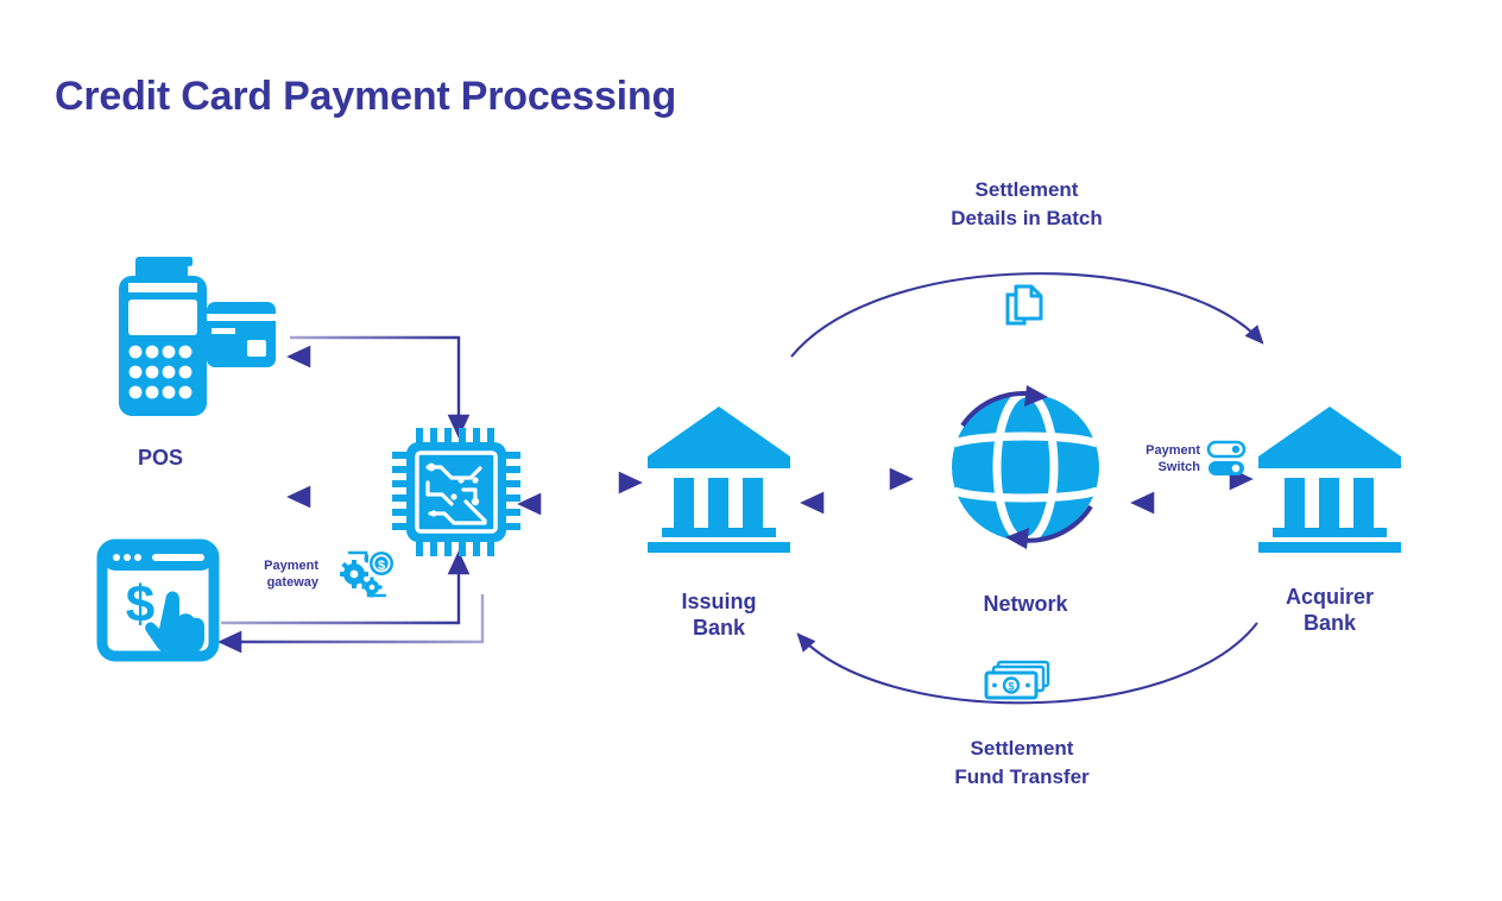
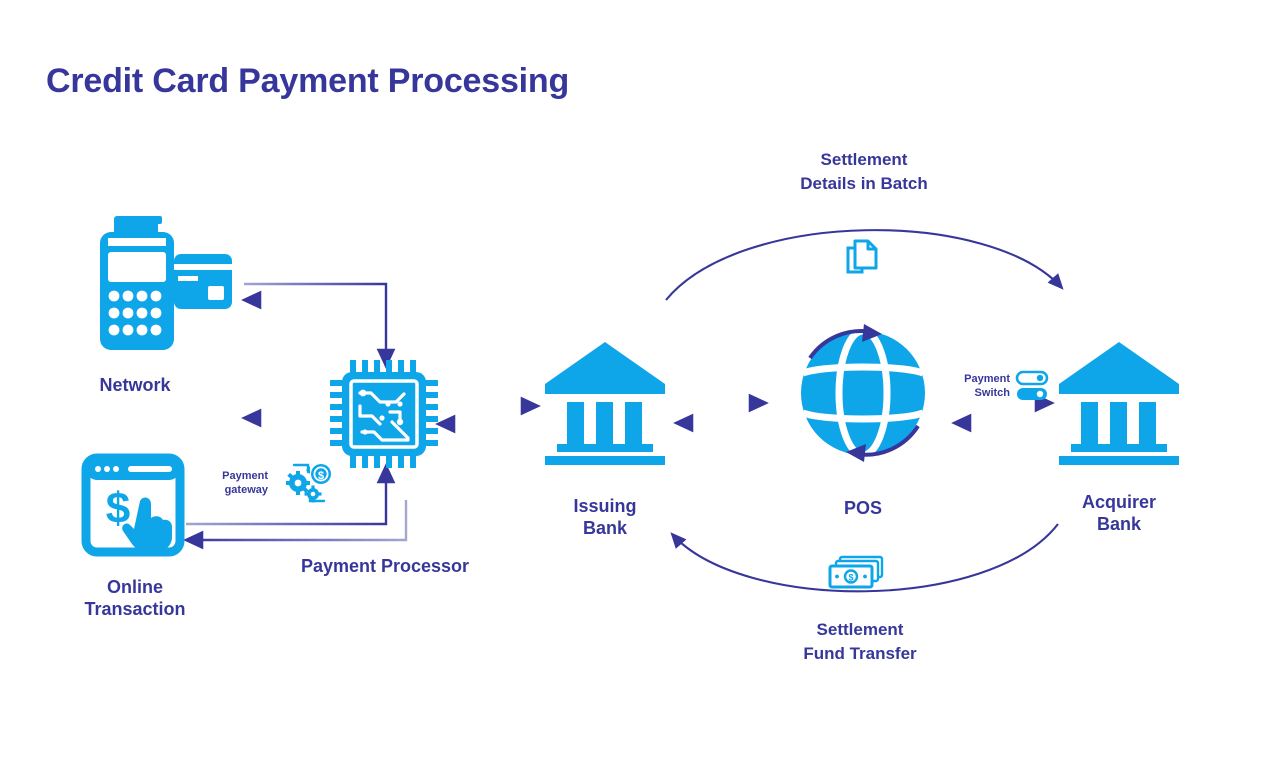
  Credit Card Payment Processing
- POS
+ Network
  $
+ Online
+ Transaction
+ Payment Processor
  Payment
  gateway
  $
  Issuing
  Bank
- Network
+ POS
  Payment
  Switch
  Acquirer
  Bank
  Settlement
  Details in Batch
  $
  Settlement
  Fund Transfer
